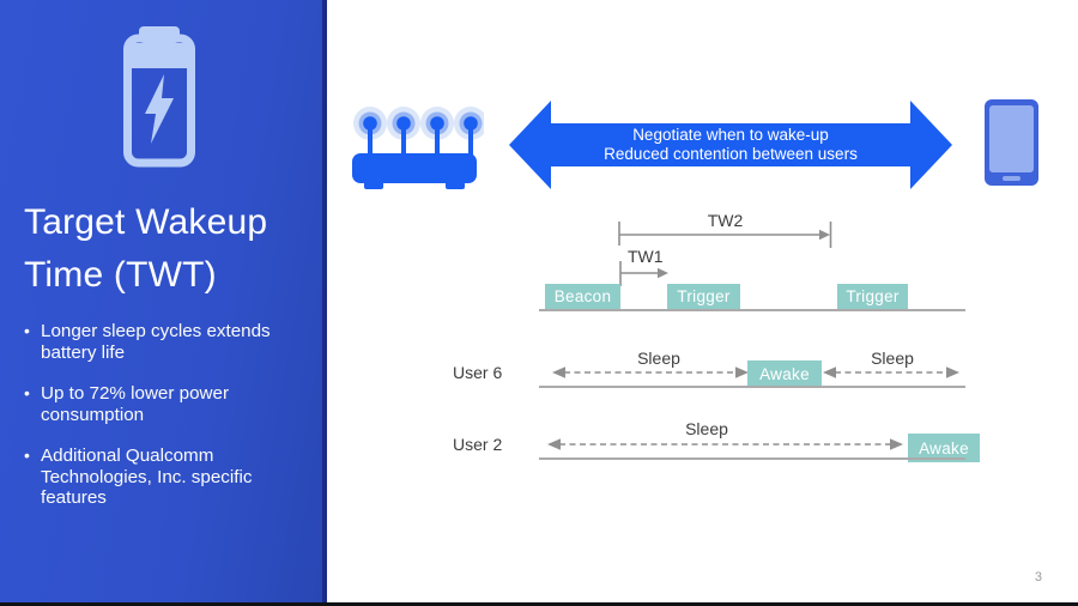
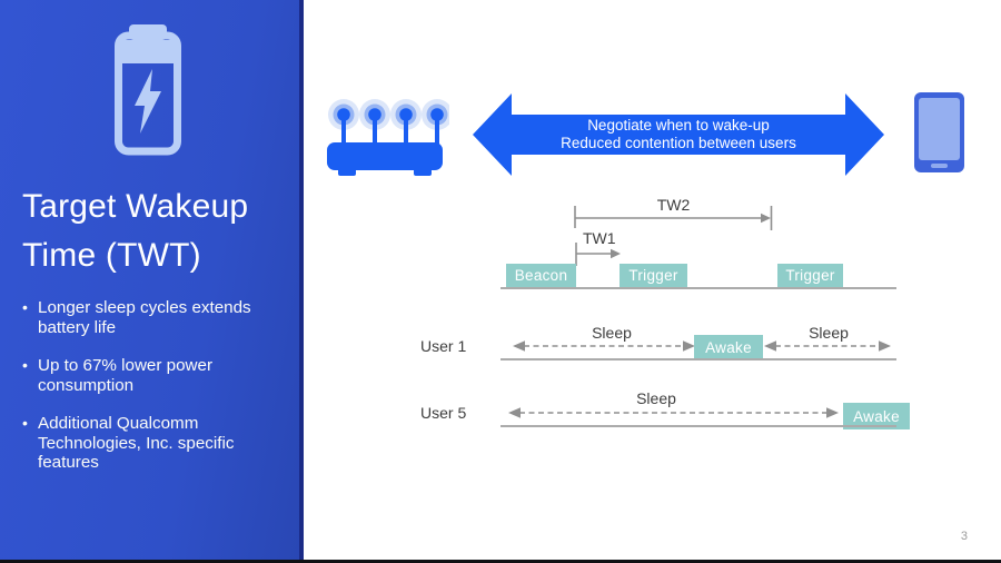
  Target Wakeup Time (TWT)
  •
  Longer sleep cycles extends battery life
  •
- Up to 72% lower power consumption
+ Up to 67% lower power consumption
  •
  Additional Qualcomm Technologies, Inc. specific features
  Negotiate when to wake-up
  Reduced contention between users
  TW2
  TW1
  Beacon
  Trigger
  Trigger
- User 6
+ User 1
  Sleep
  Sleep
  Awake
- User 2
+ User 5
  Sleep
  Awake
  3
